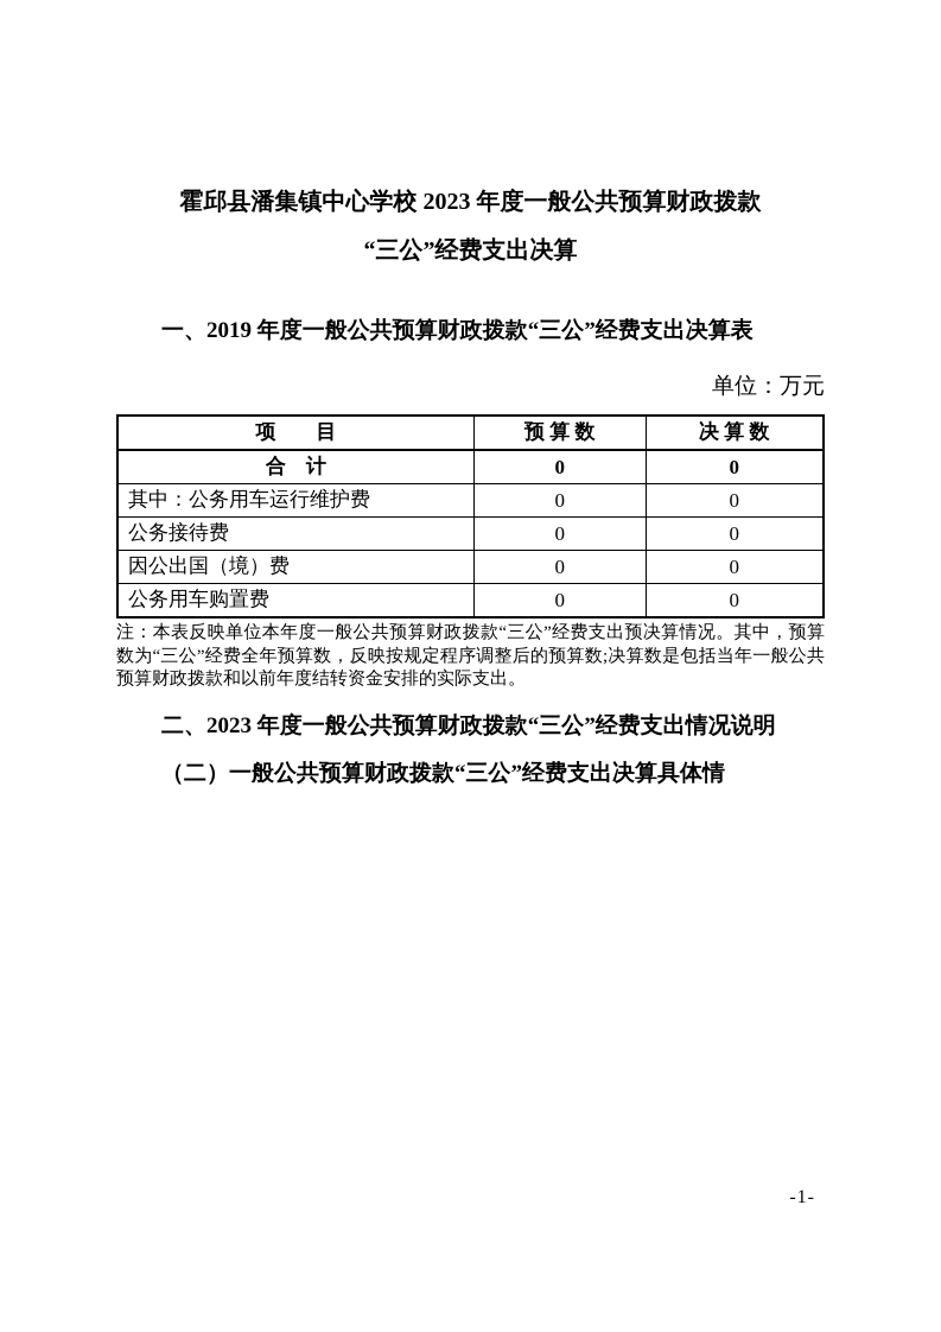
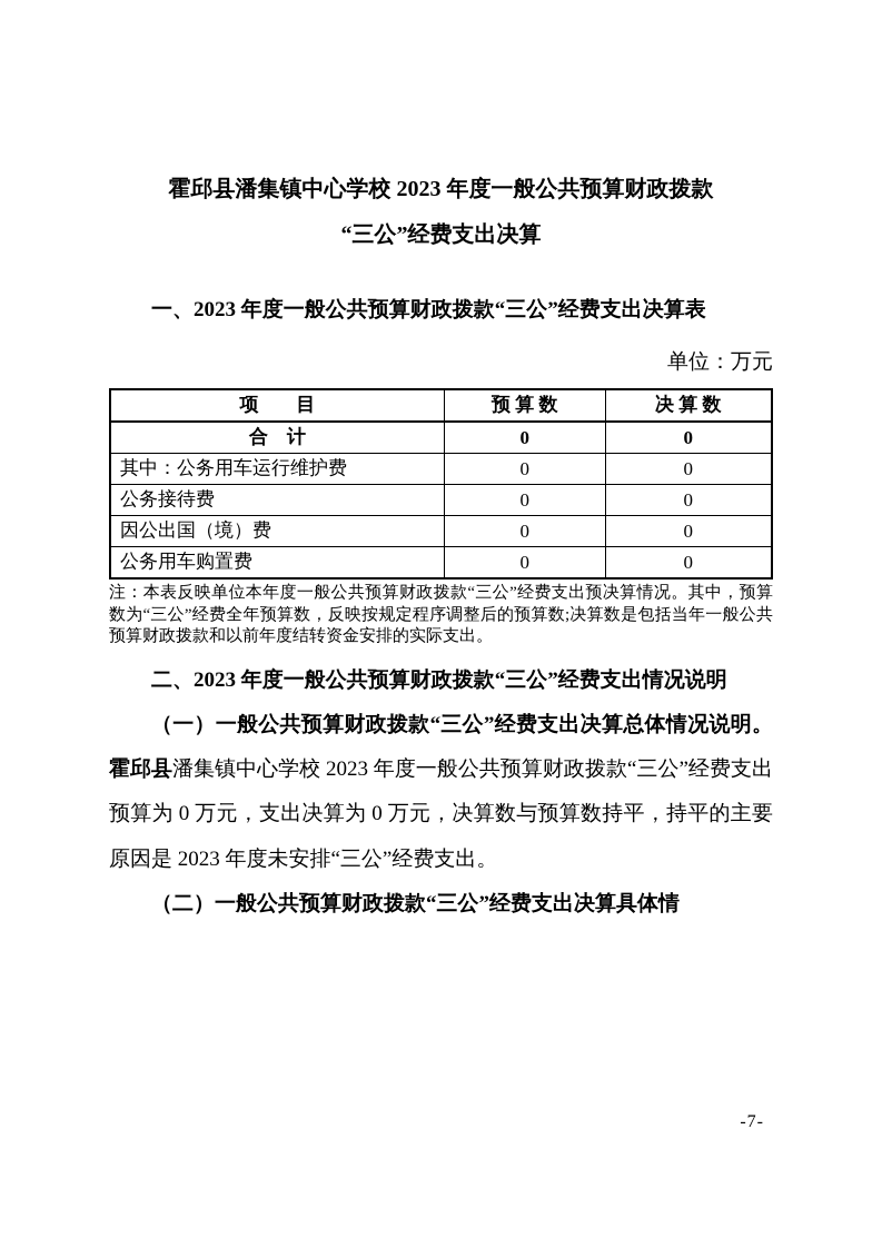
  霍邱县潘集镇中心学校 2023 年度一般公共预算财政拨款
  “三公”经费支出决算
- 一、2019 年度一般公共预算财政拨款“三公”经费支出决算表
+ 一、2023 年度一般公共预算财政拨款“三公”经费支出决算表
  单位：万元
  项 目	预 算 数	决 算 数
  合 计	0	0
  其中：公务用车运行维护费	0	0
  公务接待费	0	0
  因公出国（境）费	0	0
  公务用车购置费	0	0
  注：本表反映单位本年度一般公共预算财政拨款“三公”经费支出预决算情况。其中，预算数为“三公”经费全年预算数，反映按规定程序调整后的预算数;决算数是包括当年一般公共预算财政拨款和以前年度结转资金安排的实际支出。
  二、2023 年度一般公共预算财政拨款“三公”经费支出情况说明
+ （一）一般公共预算财政拨款“三公”经费支出决算总体情况说明。霍邱县潘集镇中心学校 2023 年度一般公共预算财政拨款“三公”经费支出预算为 0 万元，支出决算为 0 万元，决算数与预算数持平，持平的主要原因是 2023 年度未安排“三公”经费支出。
  （二）一般公共预算财政拨款“三公”经费支出决算具体情
- -1-
+ -7-
